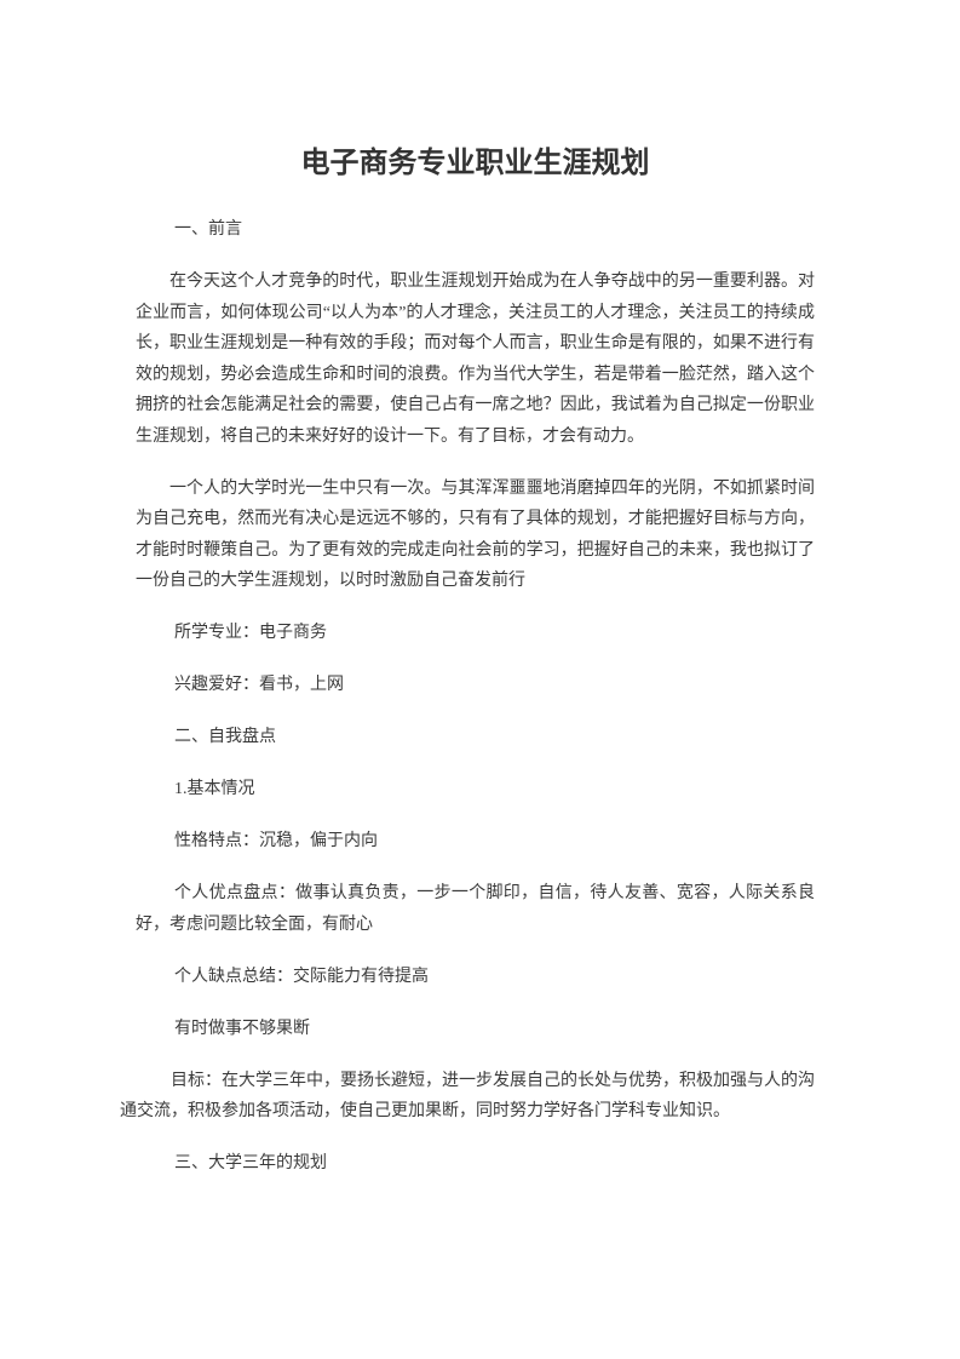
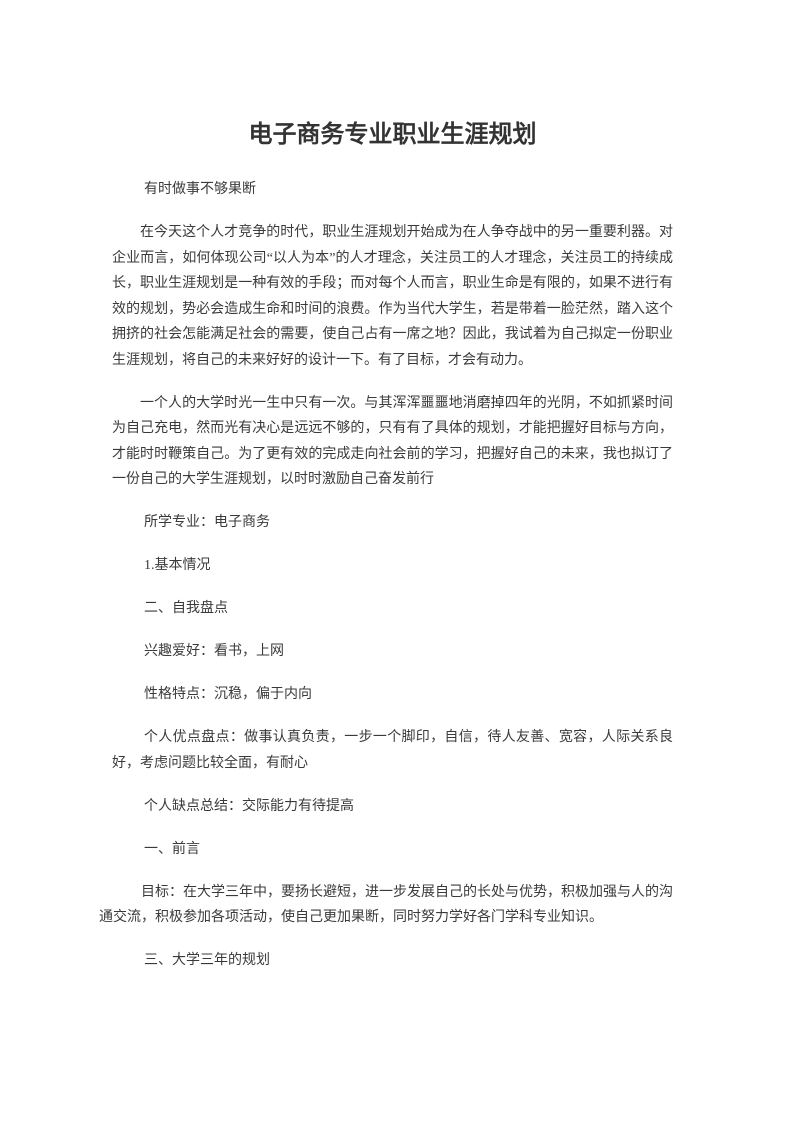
  电子商务专业职业生涯规划
- 一、前言
+ 有时做事不够果断
  在今天这个人才竞争的时代，职业生涯规划开始成为在人争夺战中的另一重要利器。对企业而言，如何体现公司“以人为本”的人才理念，关注员工的人才理念，关注员工的持续成长，职业生涯规划是一种有效的手段；而对每个人而言，职业生命是有限的，如果不进行有效的规划，势必会造成生命和时间的浪费。作为当代大学生，若是带着一脸茫然，踏入这个拥挤的社会怎能满足社会的需要，使自己占有一席之地？因此，我试着为自己拟定一份职业生涯规划，将自己的未来好好的设计一下。有了目标，才会有动力。
  一个人的大学时光一生中只有一次。与其浑浑噩噩地消磨掉四年的光阴，不如抓紧时间为自己充电，然而光有决心是远远不够的，只有有了具体的规划，才能把握好目标与方向，才能时时鞭策自己。为了更有效的完成走向社会前的学习，把握好自己的未来，我也拟订了一份自己的大学生涯规划，以时时激励自己奋发前行
  所学专业：电子商务
- 兴趣爱好：看书，上网
+ 1.基本情况
  二、自我盘点
- 1.基本情况
+ 兴趣爱好：看书，上网
  性格特点：沉稳，偏于内向
  个人优点盘点：做事认真负责，一步一个脚印，自信，待人友善、宽容，人际关系良好，考虑问题比较全面，有耐心
  个人缺点总结：交际能力有待提高
- 有时做事不够果断
+ 一、前言
  目标：在大学三年中，要扬长避短，进一步发展自己的长处与优势，积极加强与人的沟通交流，积极参加各项活动，使自己更加果断，同时努力学好各门学科专业知识。
  三、大学三年的规划
